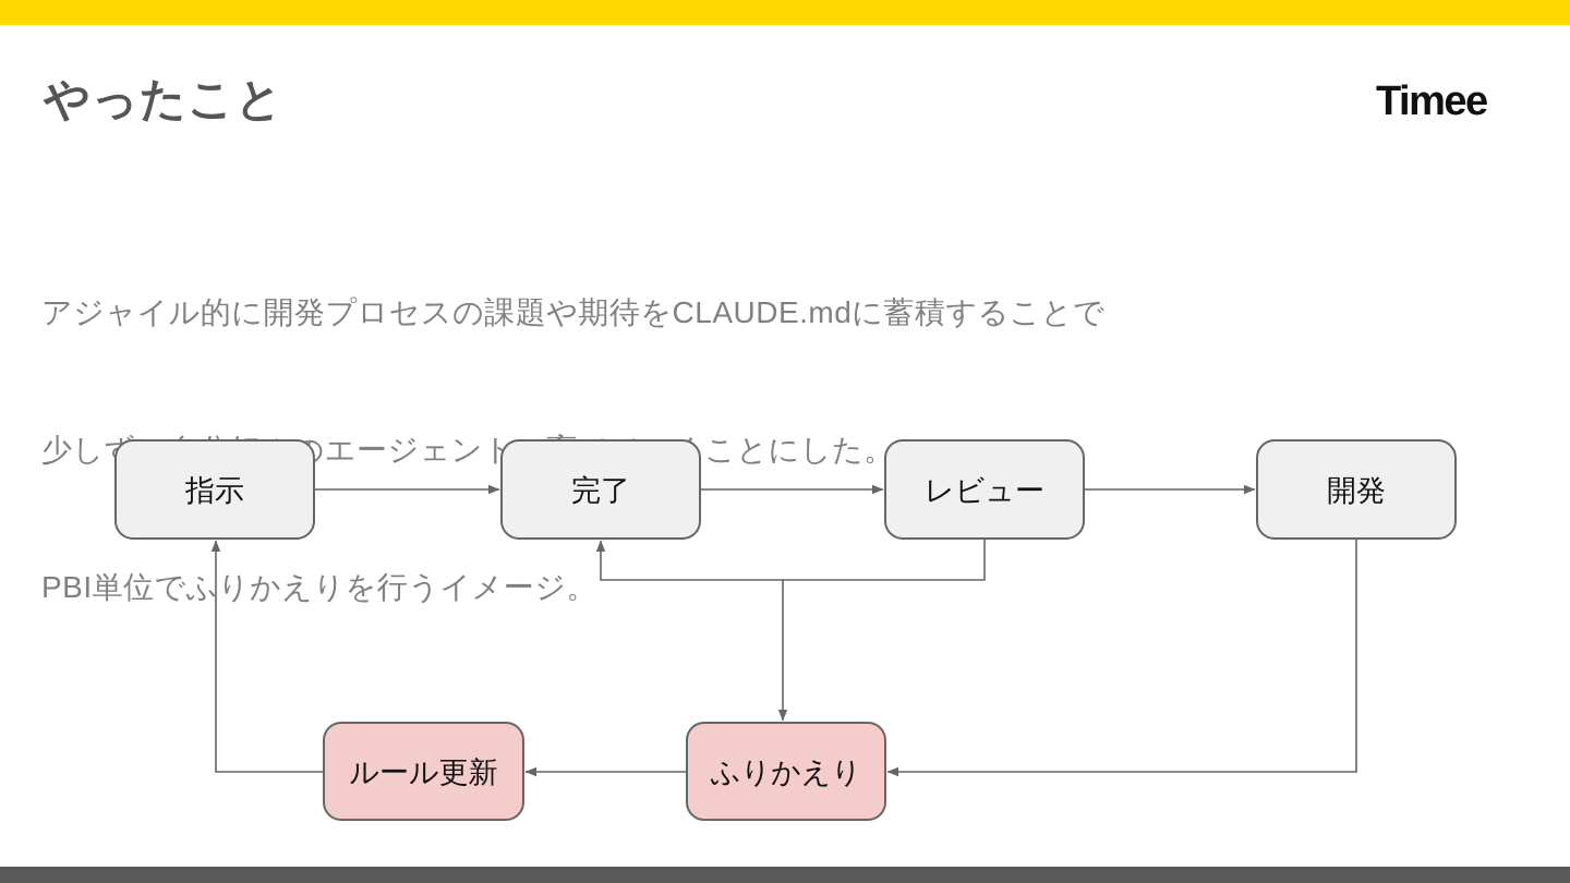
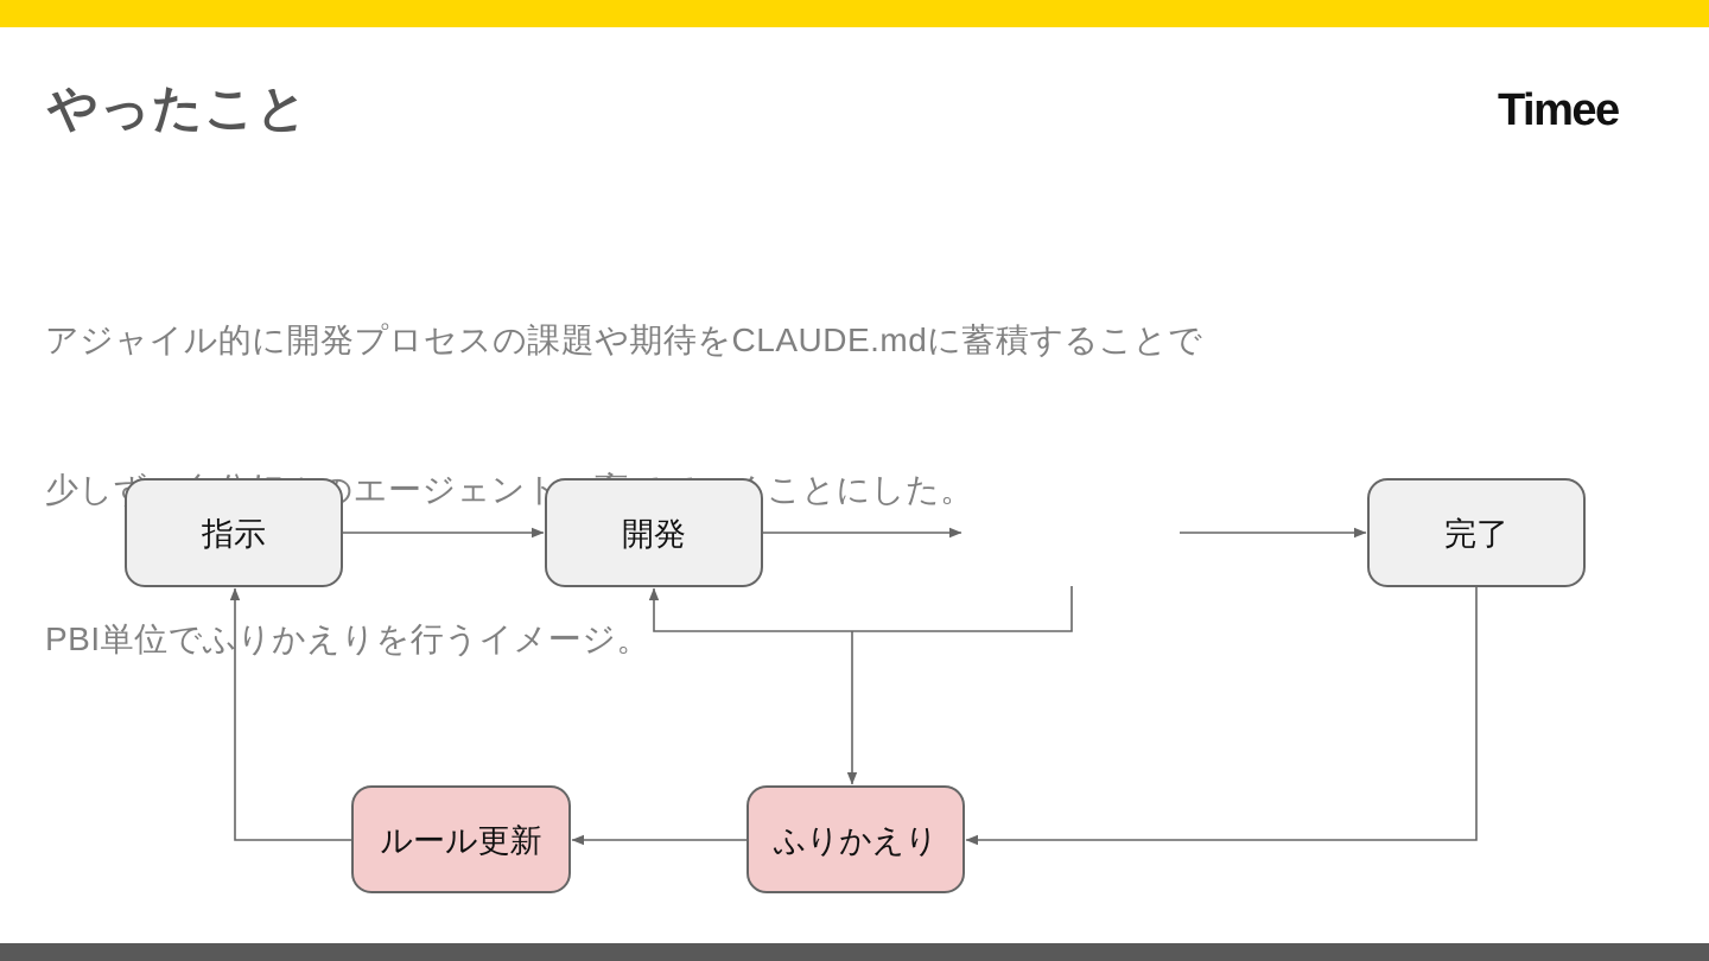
  やったこと
  Timee
  アジャイル的に開発プロセスの課題や期待をCLAUDE.mdに蓄積することで
  PBI単位でふりかえりを行うイメージ。
  指示
- 完了
+ 開発
- レビュー
- 開発
+ 完了
  ルール更新
  ふりかえり
